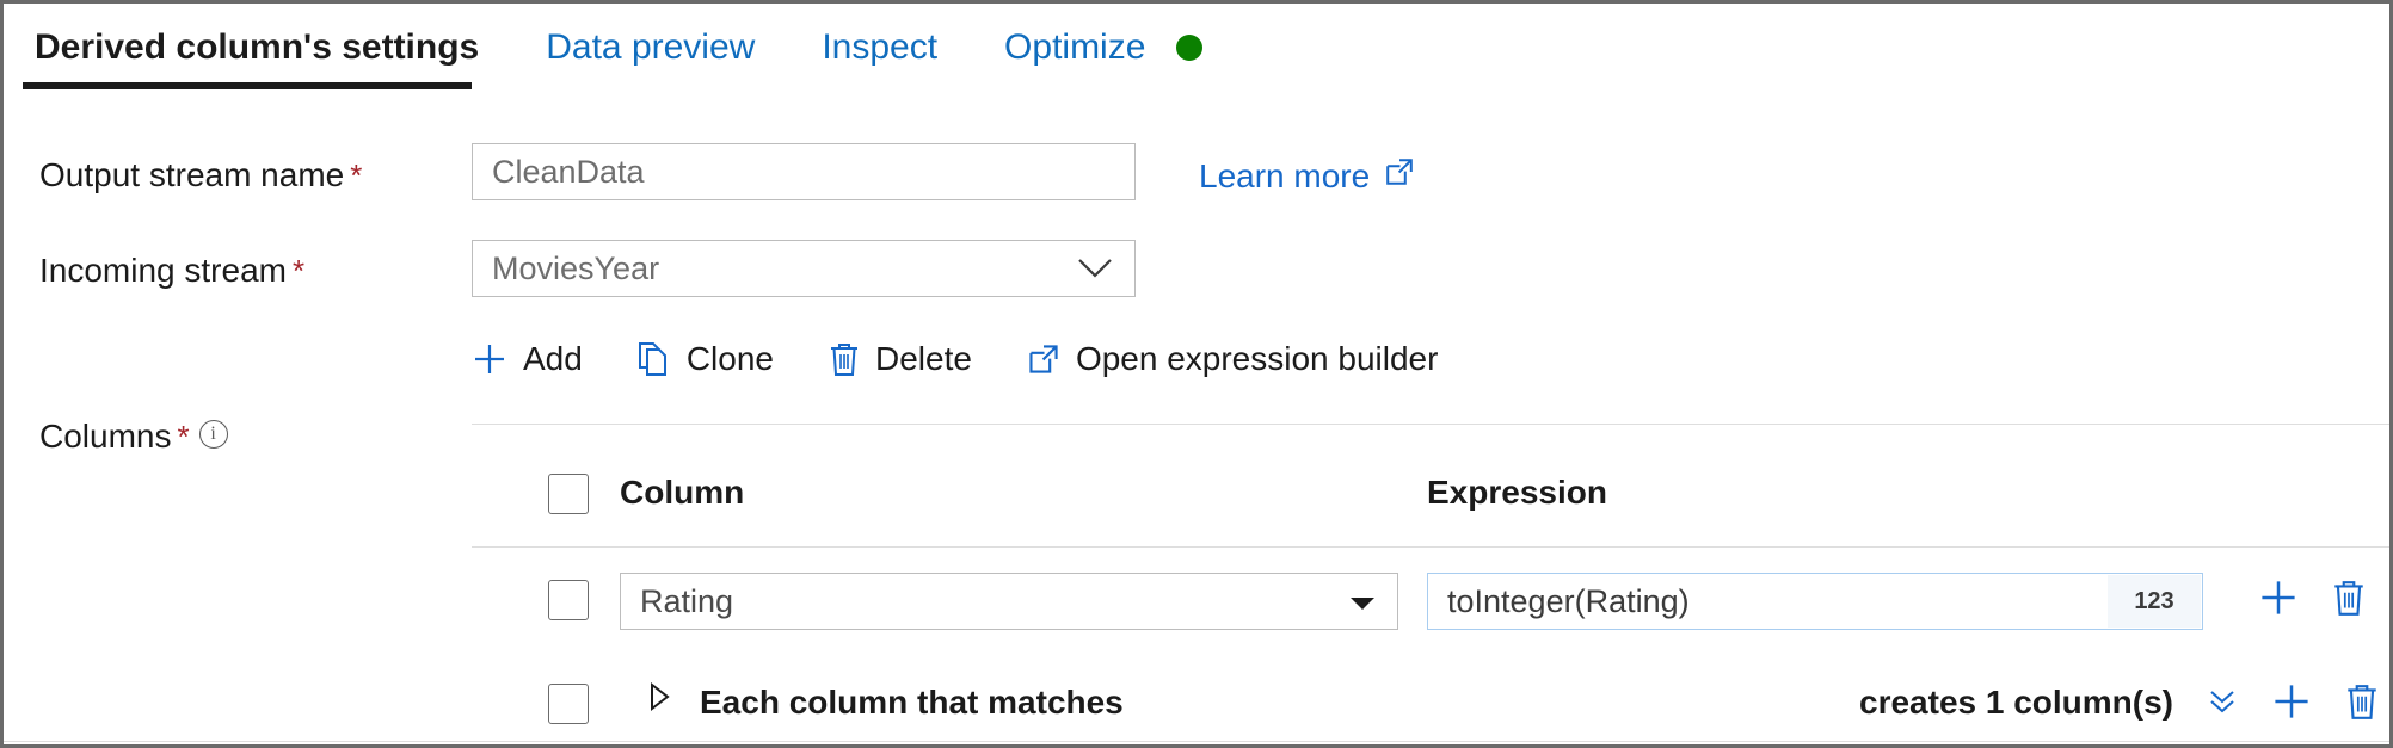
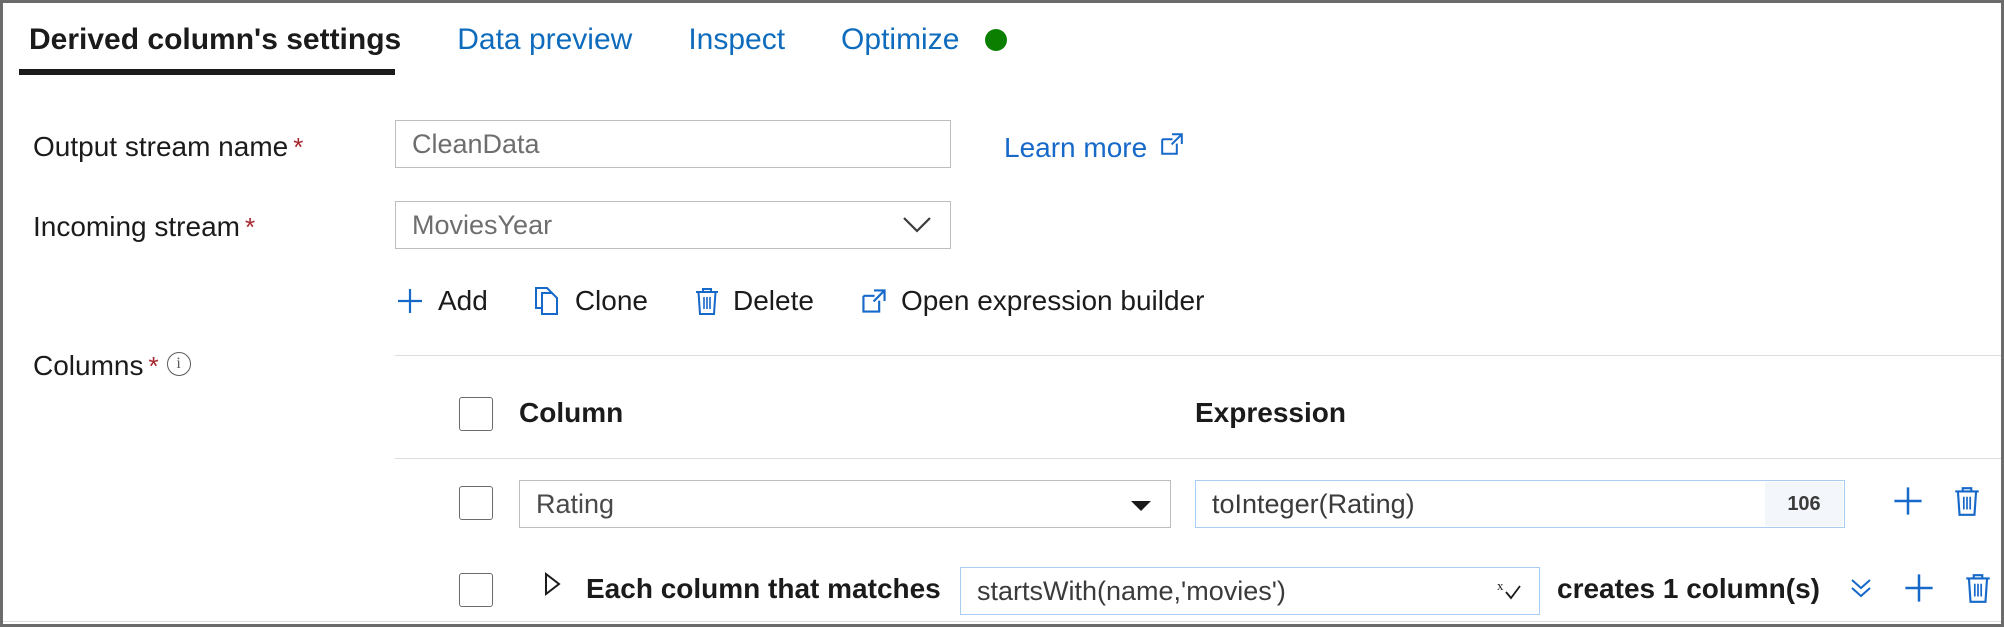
  Derived column's settings
  Data preview
  Inspect
  Optimize
  Output stream name *
  CleanData
  Learn more
  Incoming stream *
  MoviesYear
  Add
  Clone
  Delete
  Open expression builder
  Columns * i
  Column
  Expression
  Rating
  toInteger(Rating)
- 123
+ 106
  Each column that matches
+ startsWith(name,'movies')
+ x
  creates 1 column(s)
